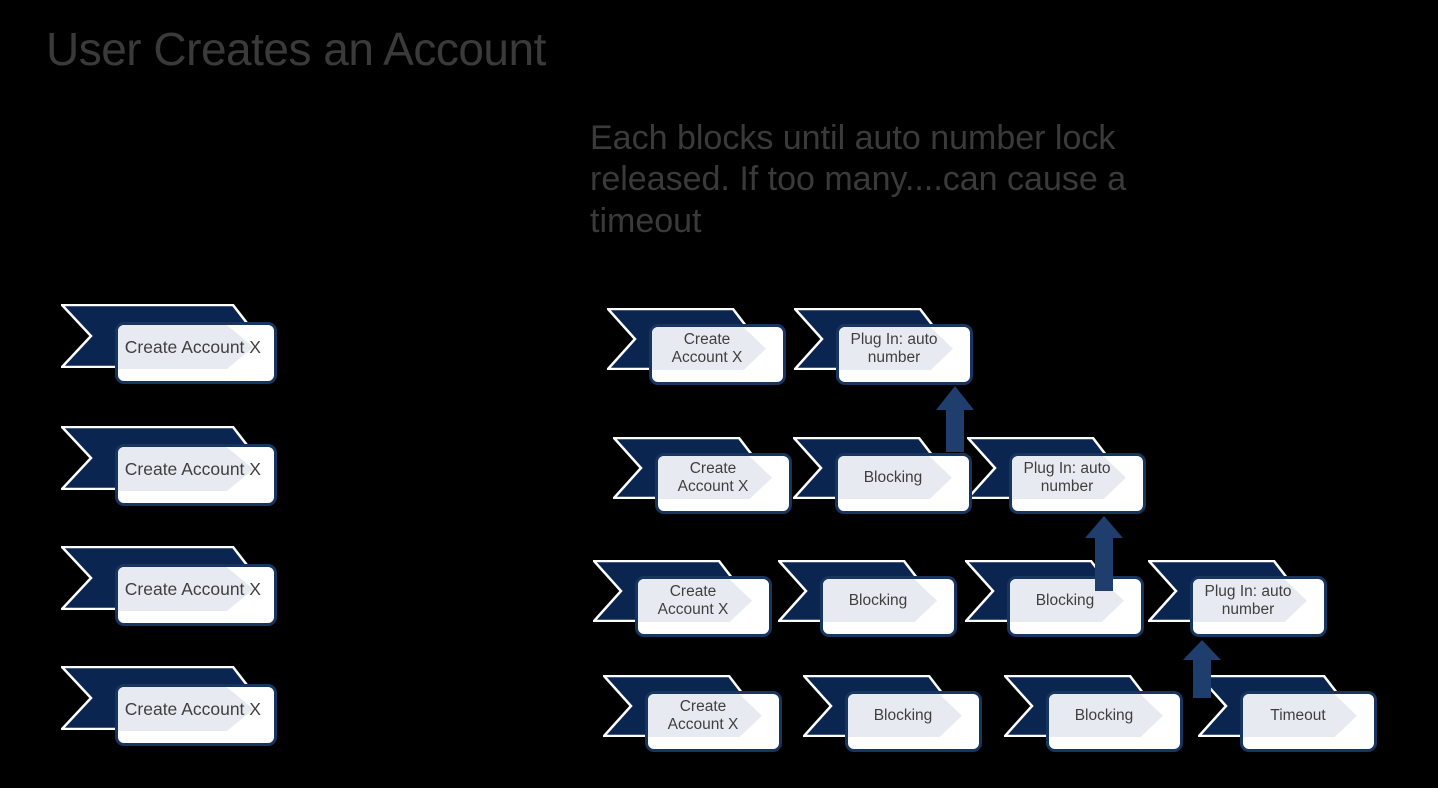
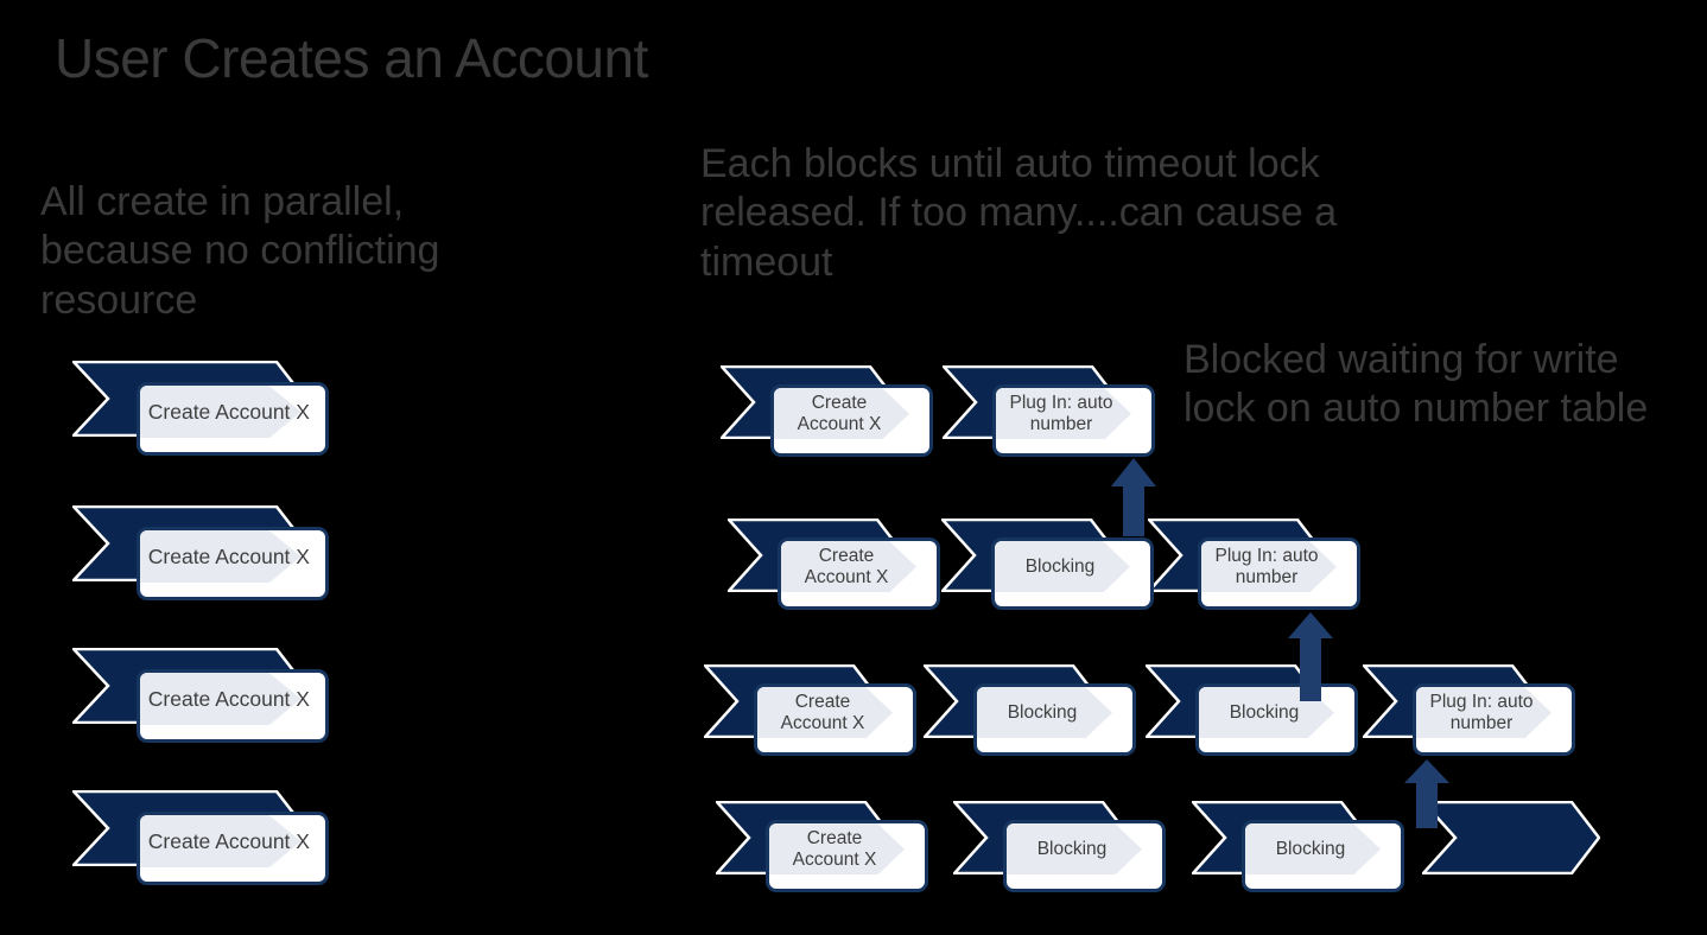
  User Creates an Account
+ All create in parallel, because no conflicting resource
- Each blocks until auto number lock released. If too many....can cause a timeout
+ Each blocks until auto timeout lock released. If too many....can cause a timeout
+ Blocked waiting for write lock on auto number table
  Create Account X
  Create Account X
  Create Account X
  Create Account X
  Create Account X
  Plug In: auto number
  Create Account X
  Blocking
  Plug In: auto number
  Create Account X
  Blocking
  Blocking
  Plug In: auto number
  Create Account X
  Blocking
  Blocking
- Timeout
